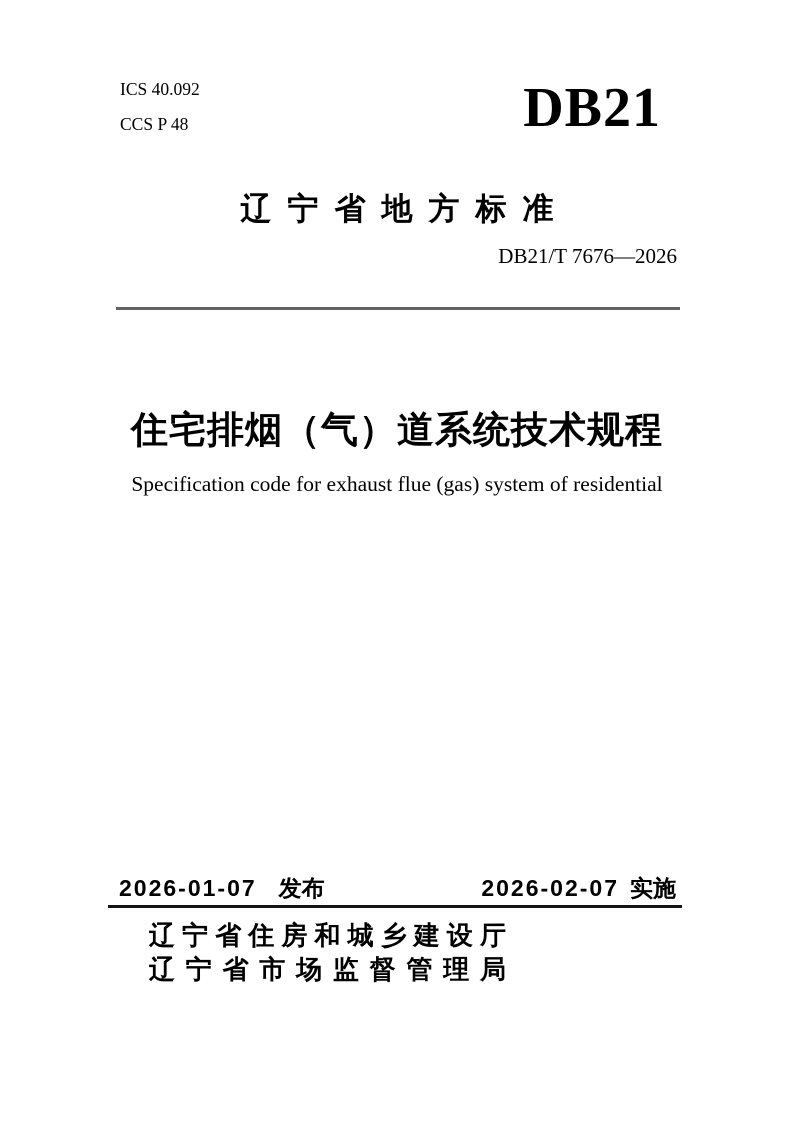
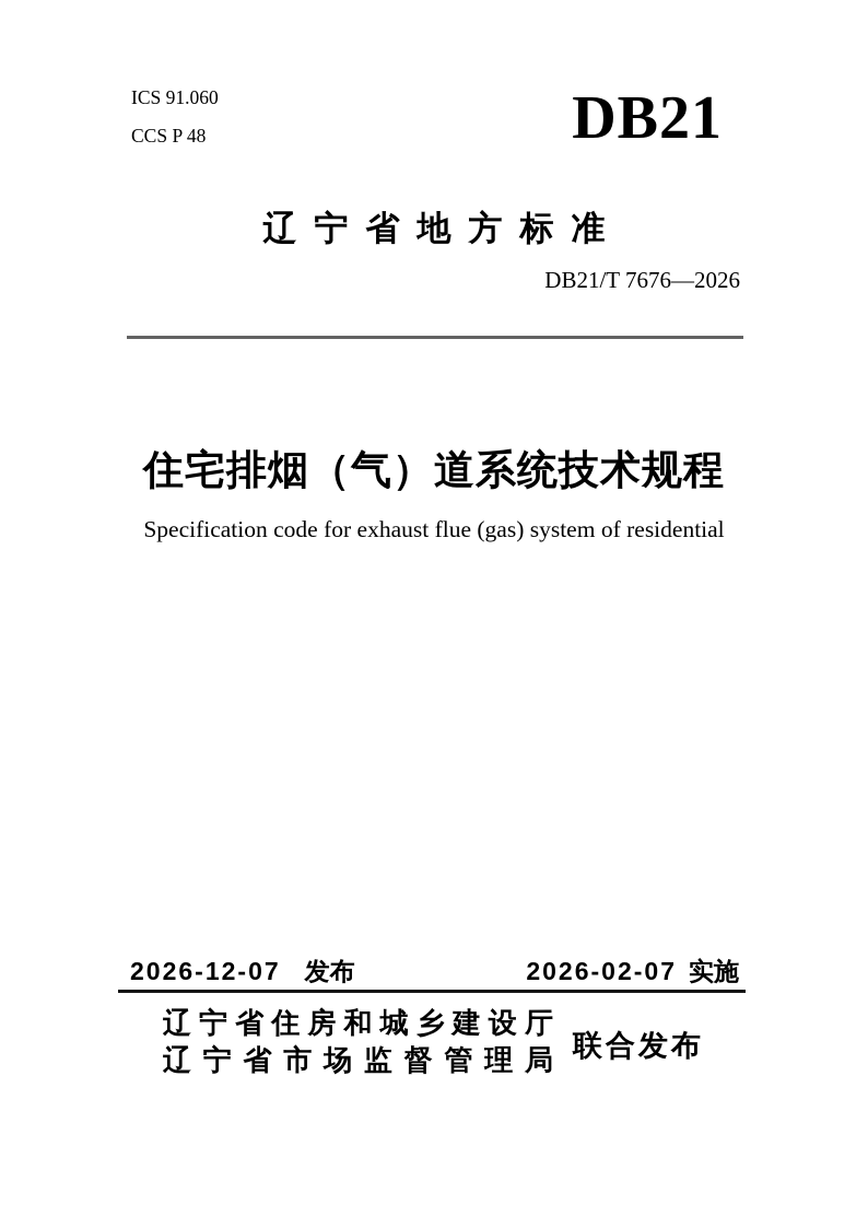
- ICS 40.092
+ ICS 91.060
  CCS P 48
  DB21
  辽宁省地方标准
  DB21/T 7676—2026
  住宅排烟（气）道系统技术规程
  Specification code for exhaust flue (gas) system of residential
- 2026-01-07
+ 2026-12-07
  发布
  2026-02-07
  实施
  辽宁省住房和城乡建设厅
  辽宁省市场监督管理局
+ 联合发布
